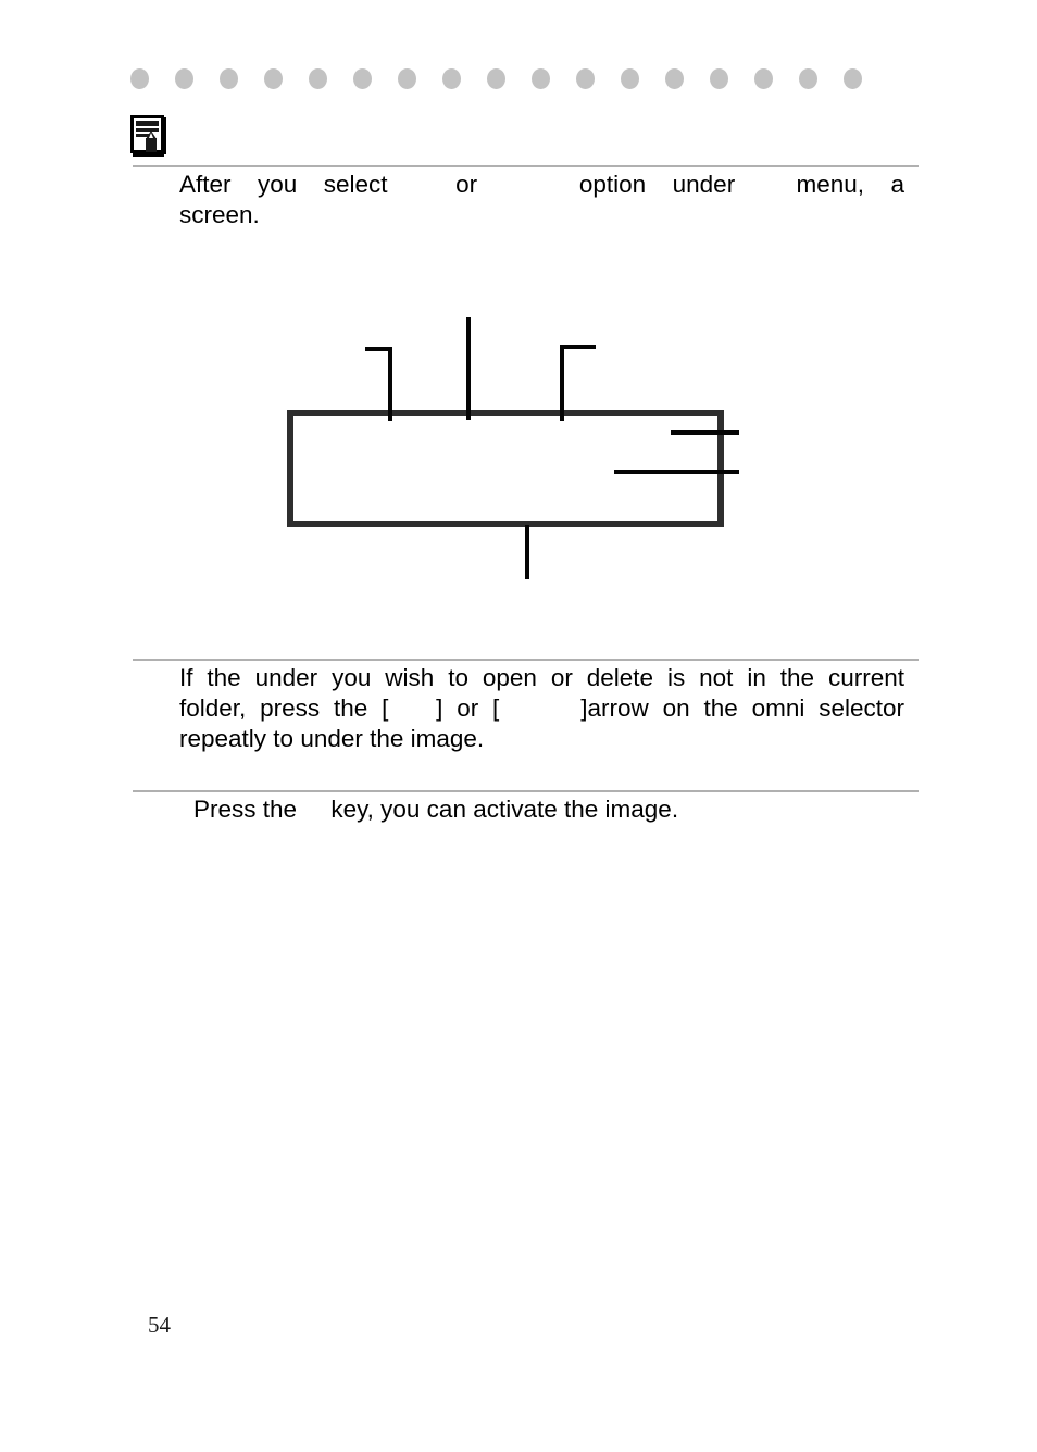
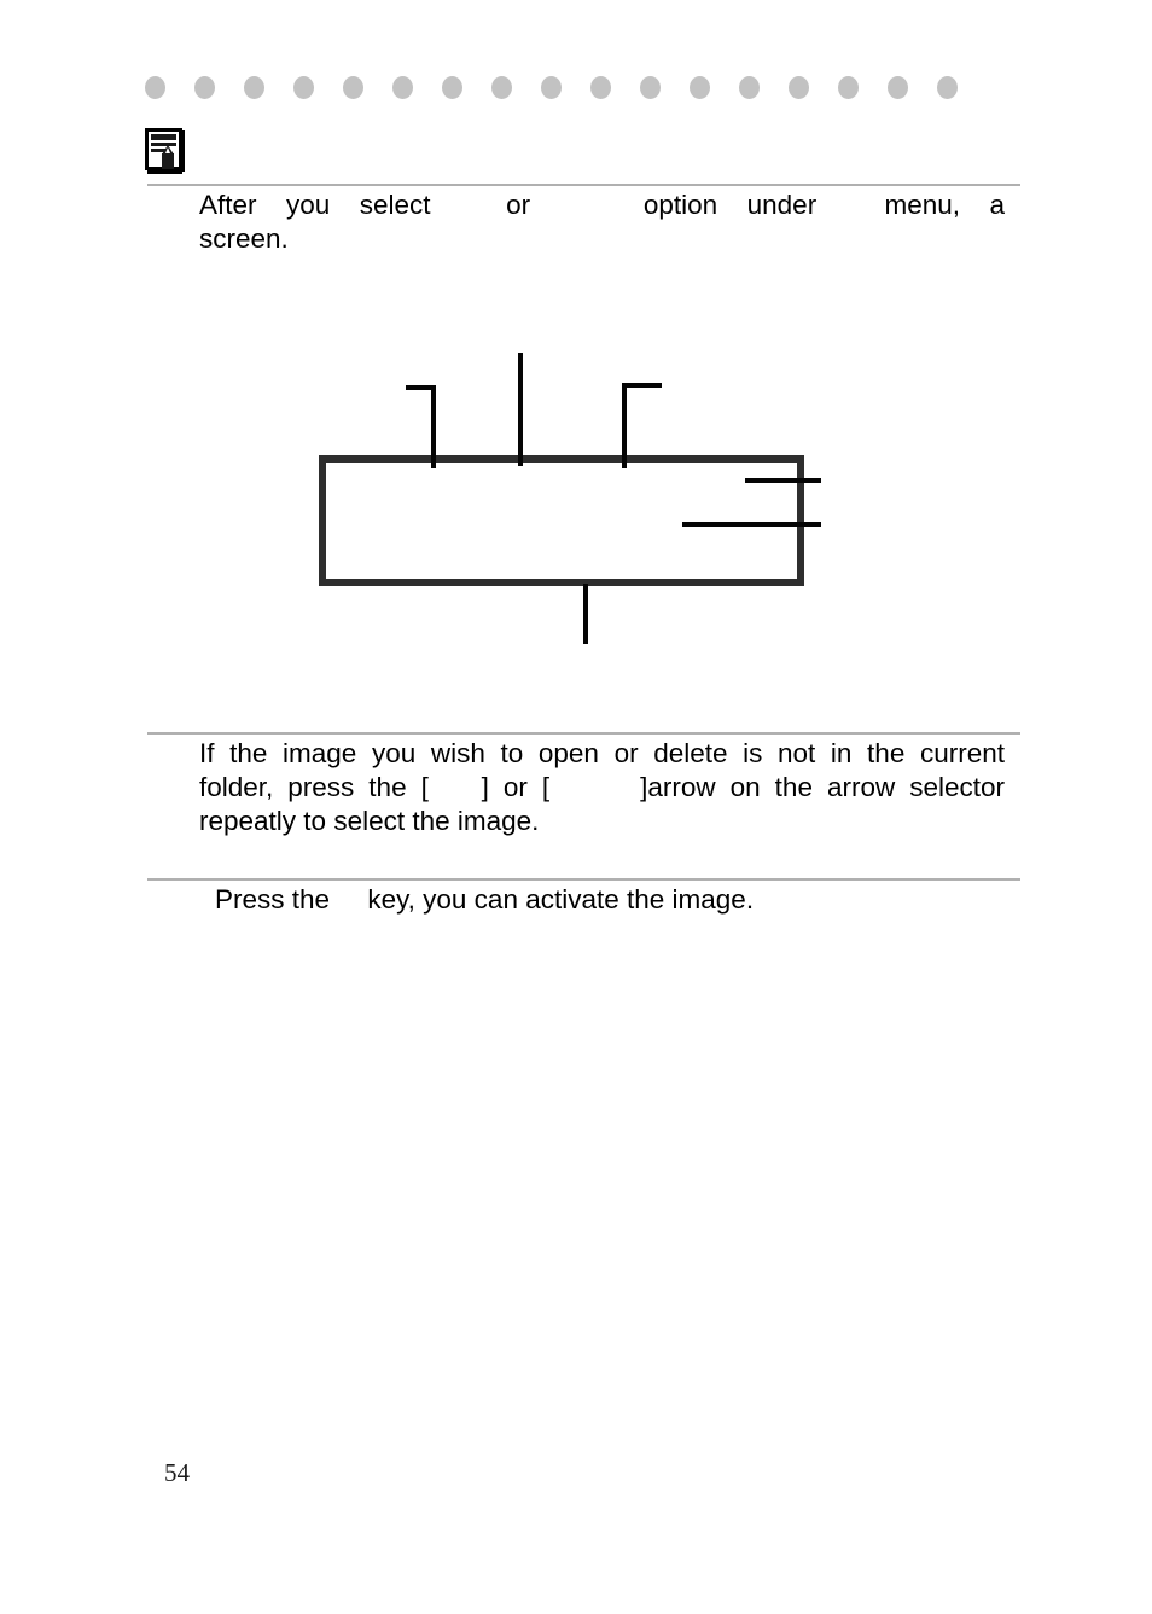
  After you select or option under menu, a
  screen.
- If the under you wish to open or delete is not in the current
+ If the image you wish to open or delete is not in the current
- folder, press the [ ] or [ ]arrow on the omni selector
+ folder, press the [ ] or [ ]arrow on the arrow selector
- repeatly to under the image.
+ repeatly to select the image.
  Press the key, you can activate the image.
  54
